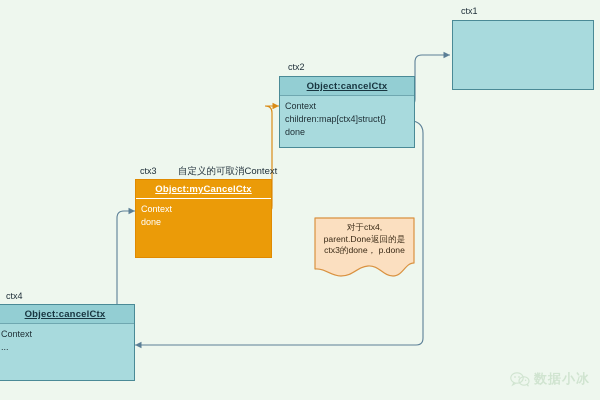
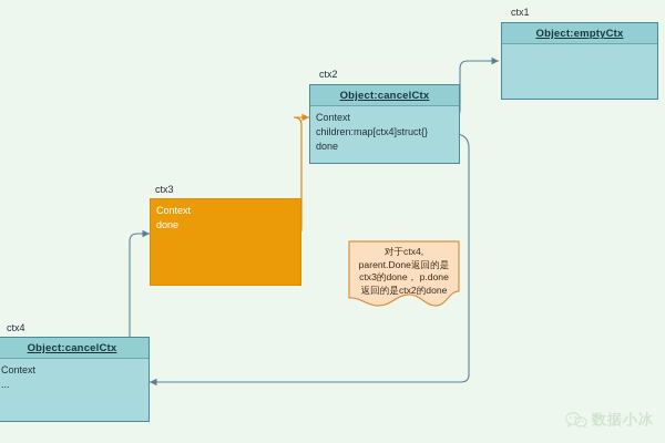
  ctx1
+ Object:emptyCtx
  ctx2
  Object:cancelCtx
  Context
  children:map[ctx4]struct{}
  done
  ctx3
- 自定义的可取消Context
- Object:myCancelCtx
  Context
  done
  ctx4
  Object:cancelCtx
  Context
  ...
  对于ctx4,
  parent.Done返回的是
  ctx3的done， p.done
+ 返回的是ctx2的done
  数据小冰
